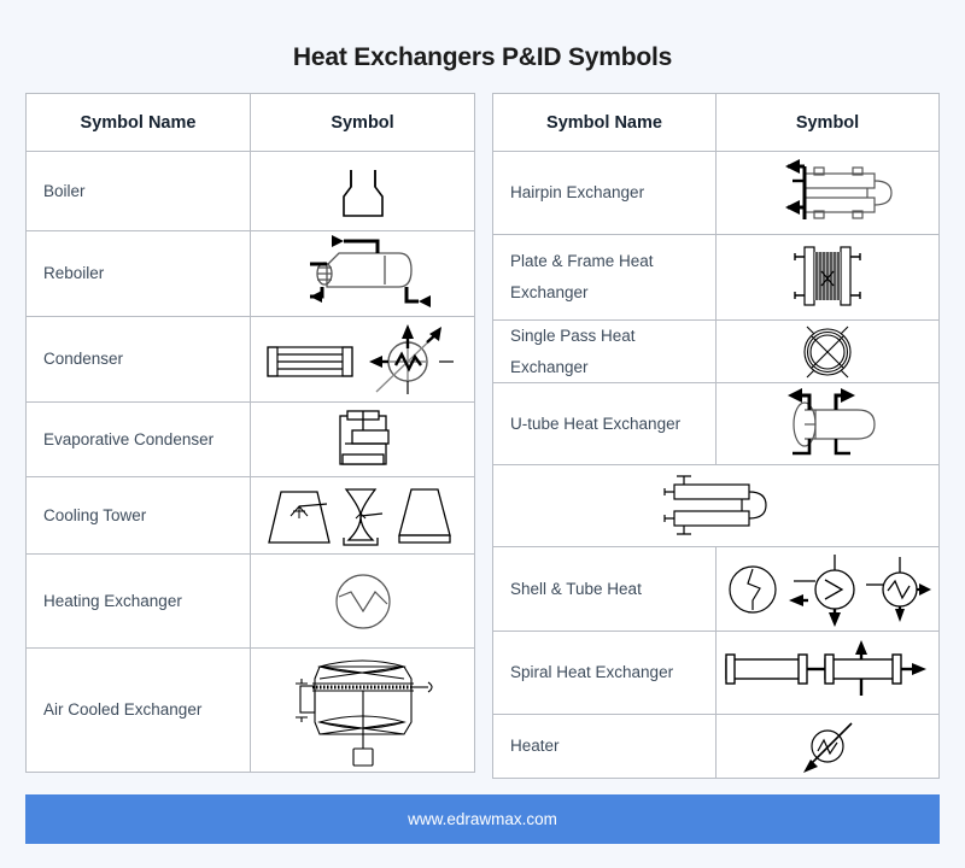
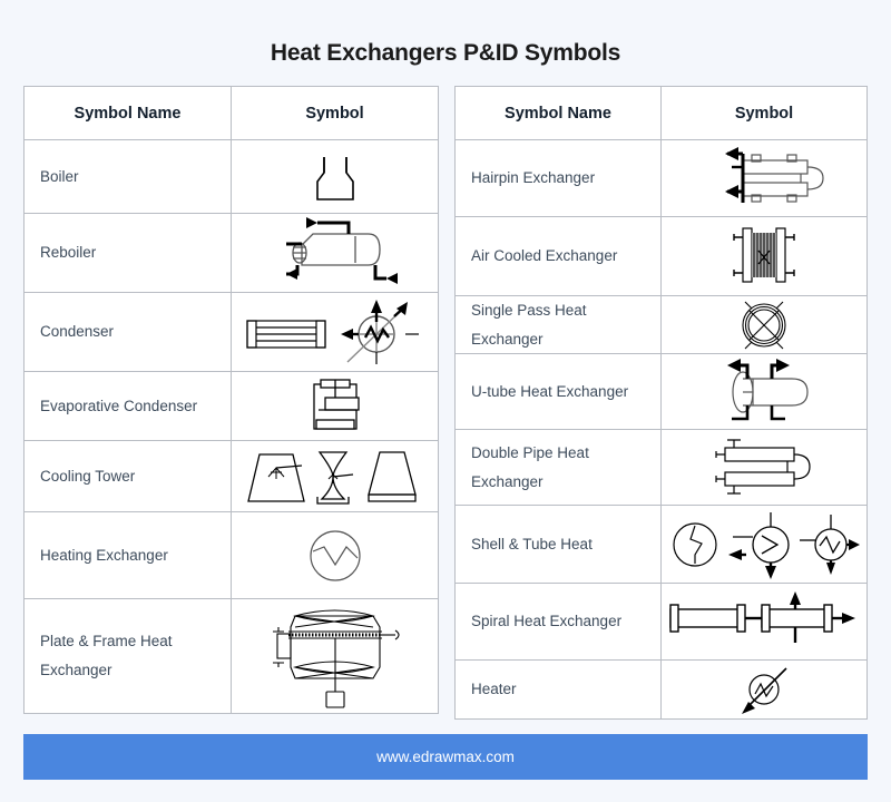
  Heat Exchangers P&ID Symbols
  Symbol Name
  Symbol
  Boiler
  Reboiler
  Condenser
  Evaporative Condenser
  Cooling Tower
  Heating Exchanger
- Air Cooled Exchanger
+ Plate & Frame Heat Exchanger
  Symbol Name
  Symbol
  Hairpin Exchanger
- Plate & Frame Heat Exchanger
+ Air Cooled Exchanger
  Single Pass Heat Exchanger
  U-tube Heat Exchanger
+ Double Pipe Heat Exchanger
  Shell & Tube Heat
  Spiral Heat Exchanger
  Heater
  www.edrawmax.com
